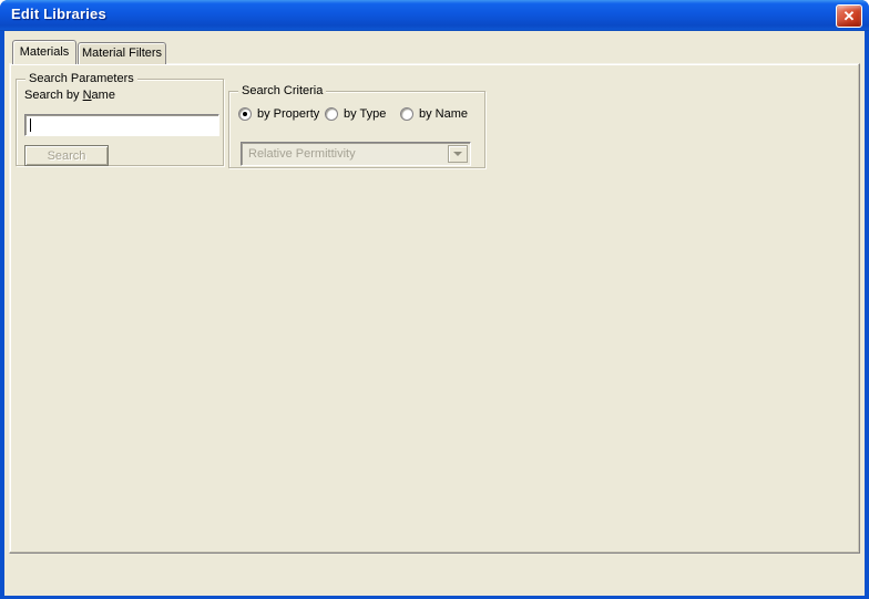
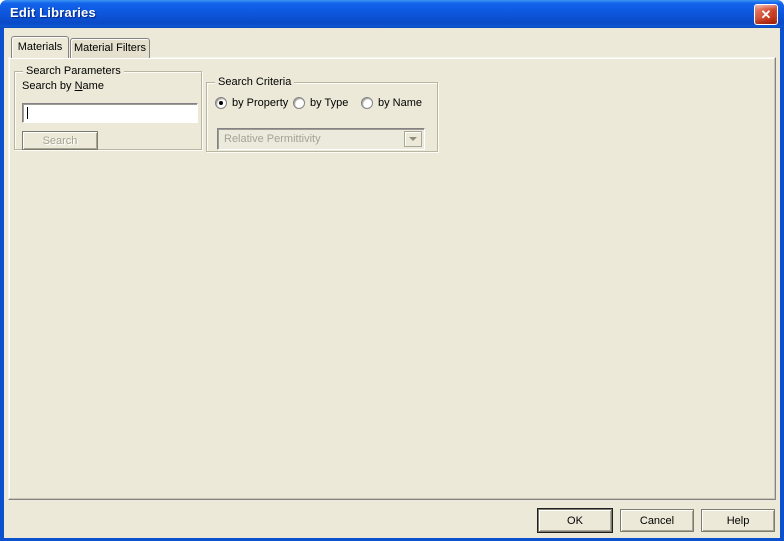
  Edit Libraries
  ✕
  Materials
  Material Filters
  Search Parameters
  Search by Name
  Search
  Search Criteria
  by Property
  by Type
  by Name
  Relative Permittivity
+ OK
+ Cancel
+ Help
